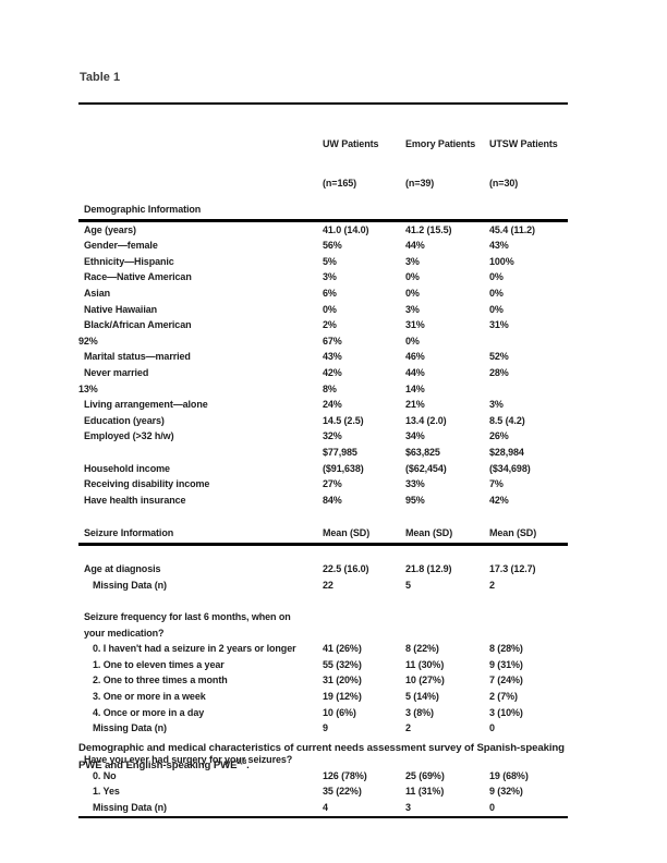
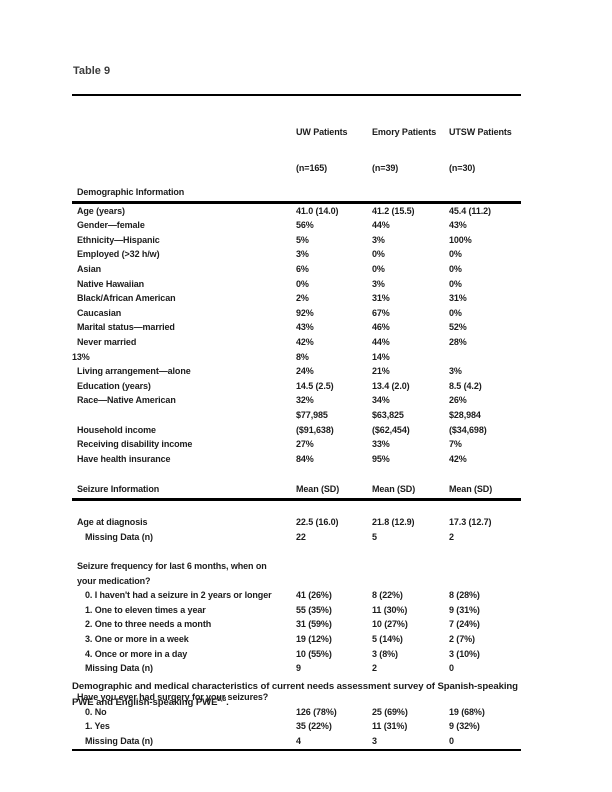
- Table 1
+ Table 9
  Demographic Information
  UW Patients
  (n=165)
  Emory Patients
  (n=39)
  UTSW Patients
  (n=30)
  Age (years)
  41.0 (14.0)
  41.2 (15.5)
  45.4 (11.2)
  Gender—female
  56%
  44%
  43%
  Ethnicity—Hispanic
  5%
  3%
  100%
- Race—Native American
+ Employed (>32 h/w)
  3%
  0%
  0%
  Asian
  6%
  0%
  0%
  Native Hawaiian
  0%
  3%
  0%
  Black/African American
  2%
  31%
  31%
+ Caucasian
  92%
  67%
  0%
  Marital status—married
  43%
  46%
  52%
  Never married
  42%
  44%
  28%
  13%
  8%
  14%
  Living arrangement—alone
  24%
  21%
  3%
  Education (years)
  14.5 (2.5)
  13.4 (2.0)
  8.5 (4.2)
- Employed (>32 h/w)
+ Race—Native American
  32%
  34%
  26%
  Household income
  $77,985
  ($91,638)
  $63,825
  ($62,454)
  $28,984
  ($34,698)
  Receiving disability income
  27%
  33%
  7%
  Have health insurance
  84%
  95%
  42%
  Seizure Information
  Mean (SD)
  Mean (SD)
  Mean (SD)
  Age at diagnosis
  22.5 (16.0)
  21.8 (12.9)
  17.3 (12.7)
  Missing Data (n)
  22
  5
  2
  Seizure frequency for last 6 months, when on
  your medication?
  0. I haven't had a seizure in 2 years or longer
  41 (26%)
  8 (22%)
  8 (28%)
  1. One to eleven times a year
- 55 (32%)
+ 55 (35%)
  11 (30%)
  9 (31%)
- 2. One to three times a month
+ 2. One to three needs a month
- 31 (20%)
+ 31 (59%)
  10 (27%)
  7 (24%)
  3. One or more in a week
  19 (12%)
  5 (14%)
  2 (7%)
  4. Once or more in a day
- 10 (6%)
+ 10 (55%)
  3 (8%)
  3 (10%)
  Missing Data (n)
  9
  2
  0
  Have you ever had surgery for your seizures?
  0. No
  126 (78%)
  25 (69%)
  19 (68%)
  1. Yes
  35 (22%)
  11 (31%)
  9 (32%)
  Missing Data (n)
  4
  3
  0
  Demographic and medical characteristics of current needs assessment survey of Spanish-speaking PWE and English-speaking PWE .
